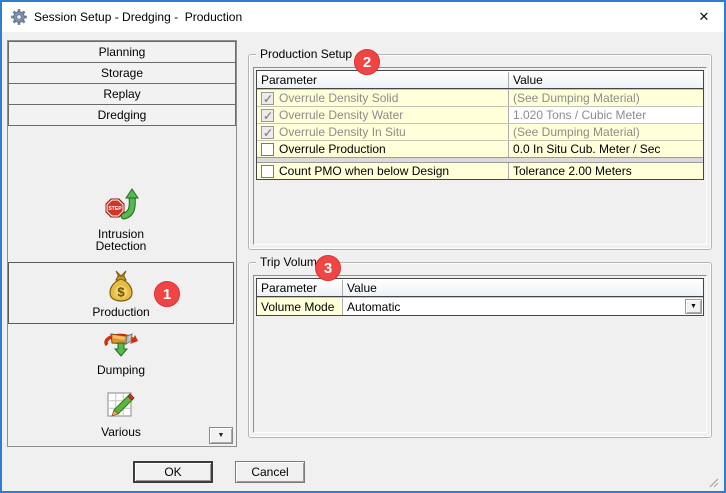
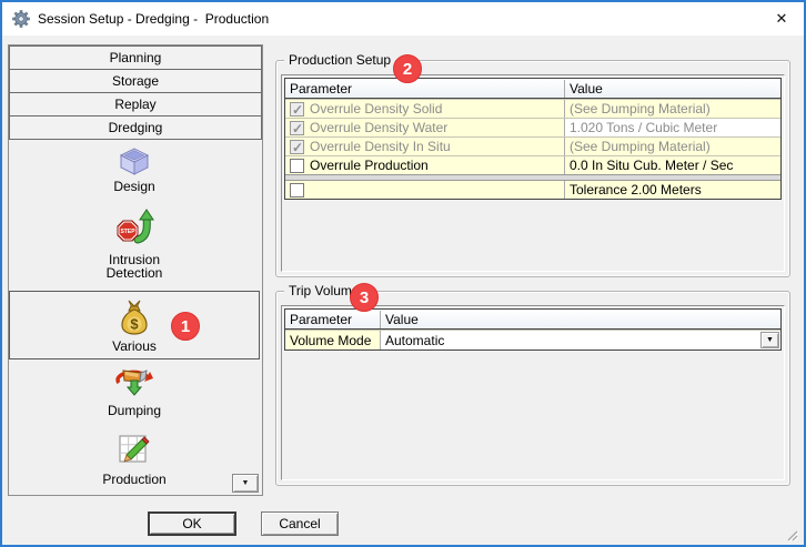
  Session Setup - Dredging - Production
  ✕
  Planning
  Storage
  Replay
  Dredging
+ Design
  Intrusion
  Detection
  $
- Production
+ Various
  1
  Dumping
- Various
+ Production
  Production Setup
  2
  Parameter
  Value
  Overrule Density Solid
  (See Dumping Material)
  Overrule Density Water
  1.020 Tons / Cubic Meter
  Overrule Density In Situ
  (See Dumping Material)
  Overrule Production
  0.0 In Situ Cub. Meter / Sec
- Count PMO when below Design
  Tolerance 2.00 Meters
  Trip Volum
  3
  Parameter
  Value
  Volume Mode
  Automatic
  OK
  Cancel
